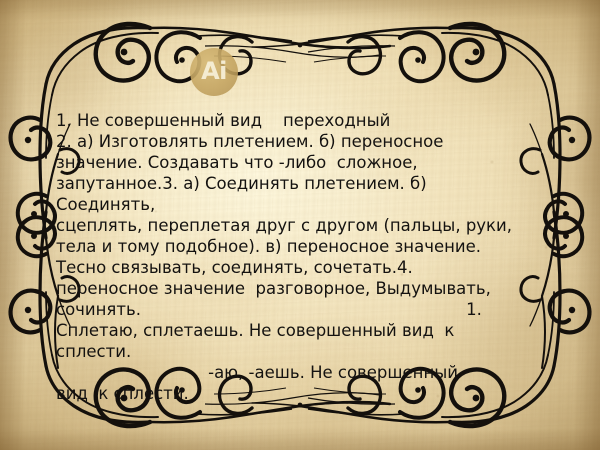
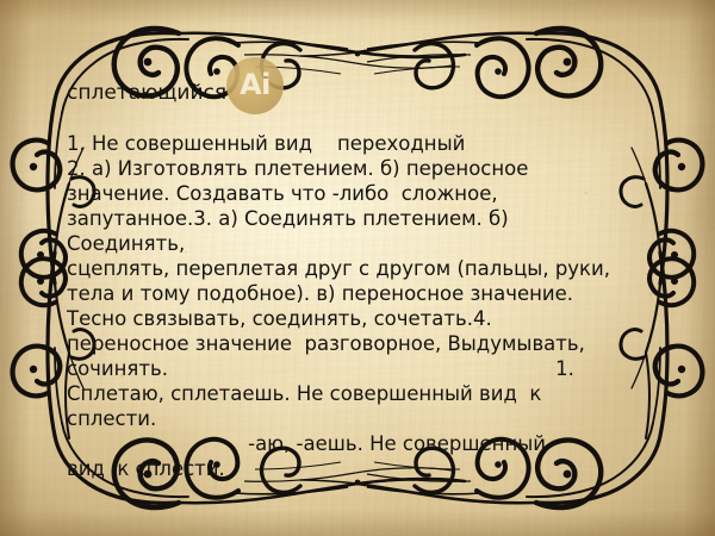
  Ai
+ сплетающийся
  1. Не совершенный вид переходный
  2. а) Изготовлять плетением. б) переносное
  значение. Создавать что -либо сложное,
  запутанное.3. а) Соединять плетением. б) Соединять,
  сцеплять, переплетая друг с другом (пальцы, руки,
  тела и тому подобное). в) переносное значение.
  Тесно связывать, соединять, сочетать.4.
  переносное значение разговорное, Выдумывать,
  сочинять. 1.
  Сплетаю, сплетаешь. Не совершенный вид к сплести.
  -аю, -аешь. Не совершенный
  вид к сплести.
